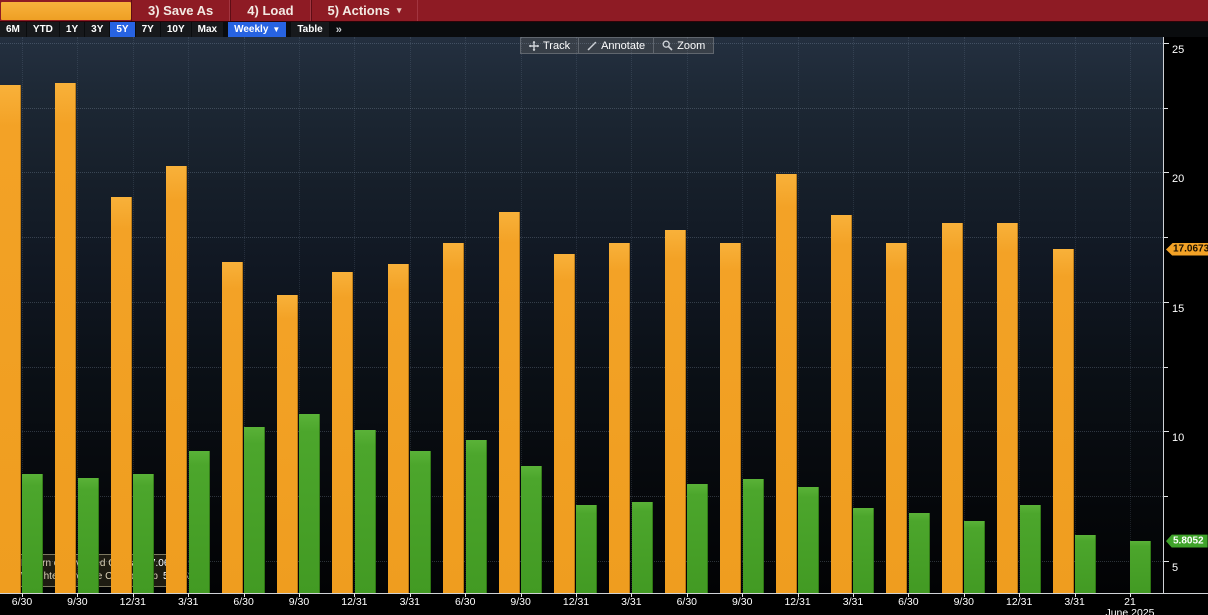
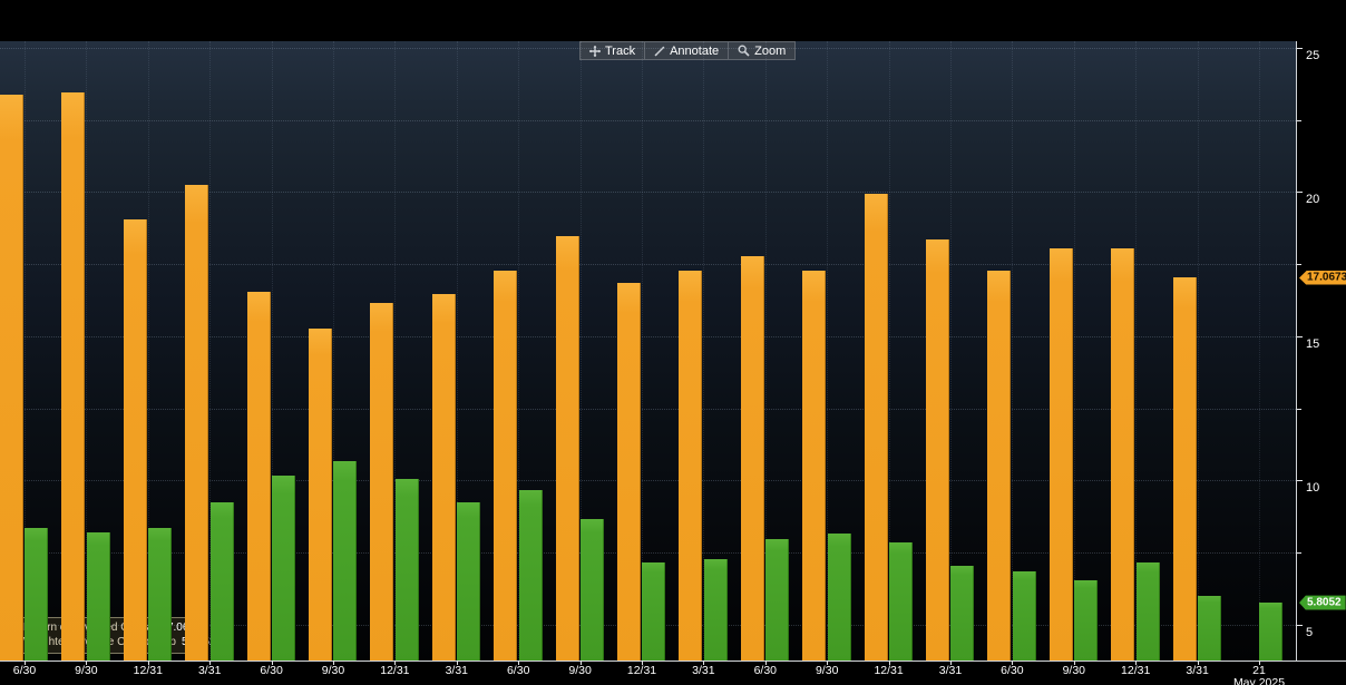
- 3) Save As
- 4) Load
- 5) Actions
- ▾
- 6M
- YTD
- 1Y
- 3Y
- 5Y
- 7Y
- 10Y
- Max
- Weekly
- ▼
- Table
- »
  Track
  Annotate
  Zoom
  5
  10
  15
  20
  25
  17.0673
  5.8052
  6/30
  9/30
  12/31
  3/31
  6/30
  9/30
  12/31
  3/31
  6/30
  9/30
  12/31
  3/31
  6/30
  9/30
  12/31
  3/31
  6/30
  9/30
  12/31
  3/31
  21
- June 2025
+ May 2025
